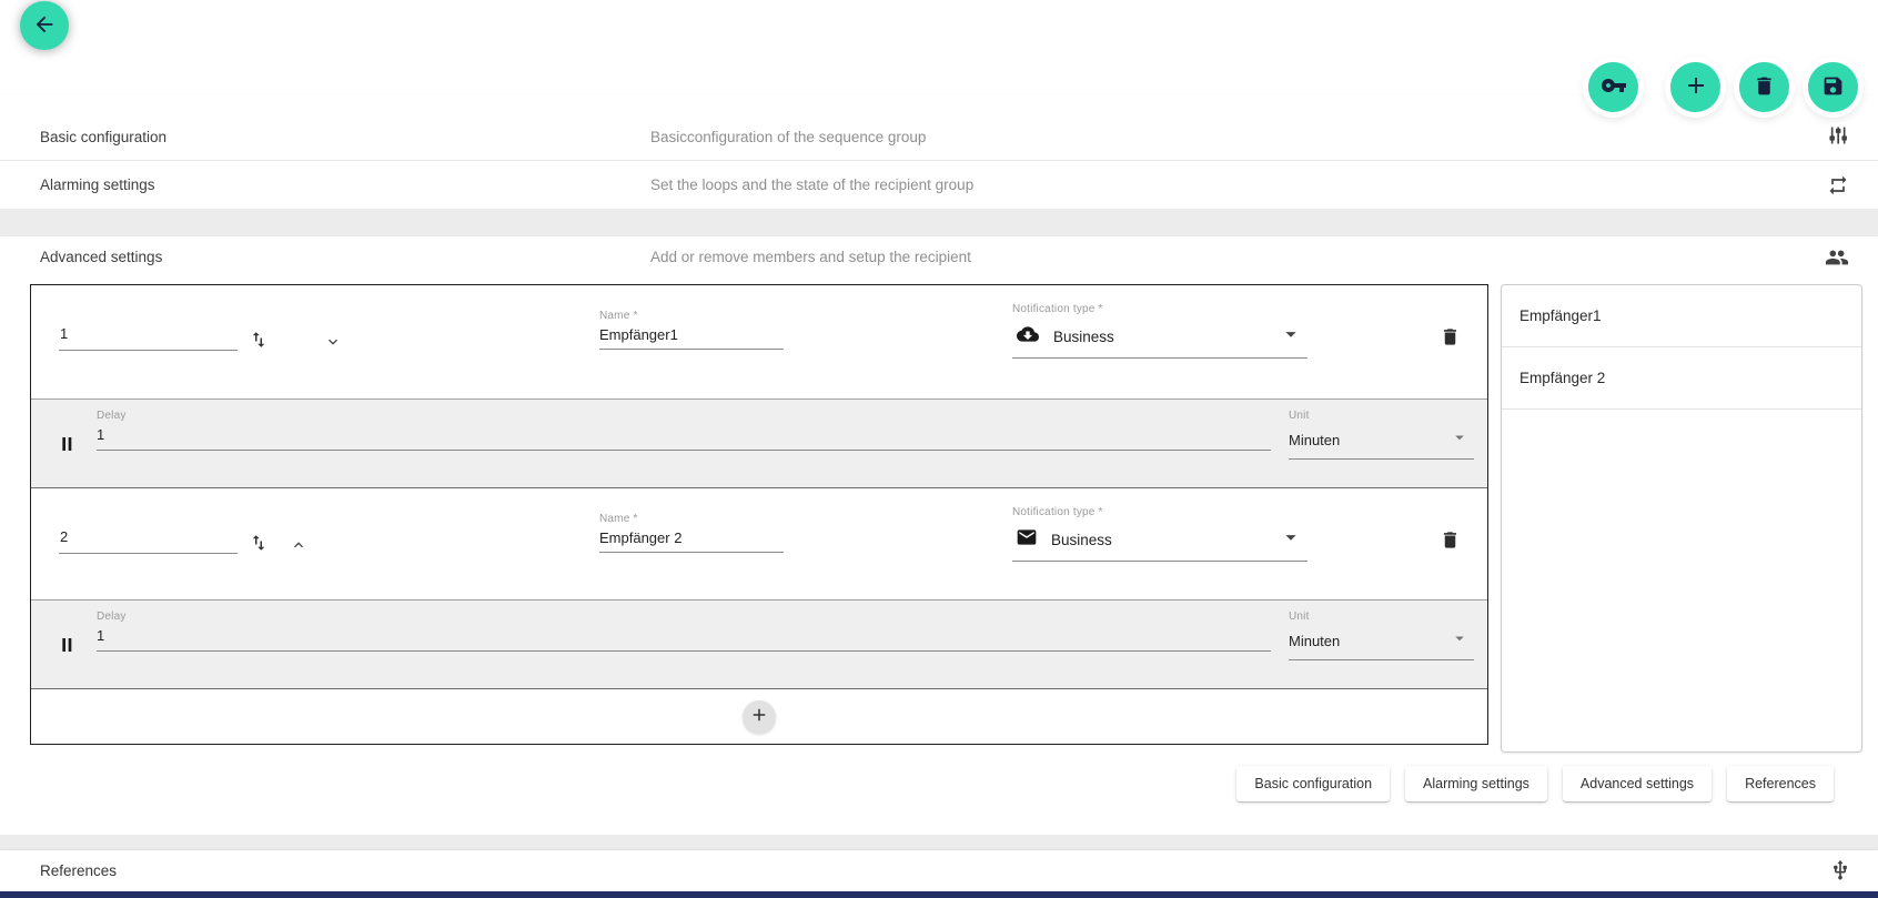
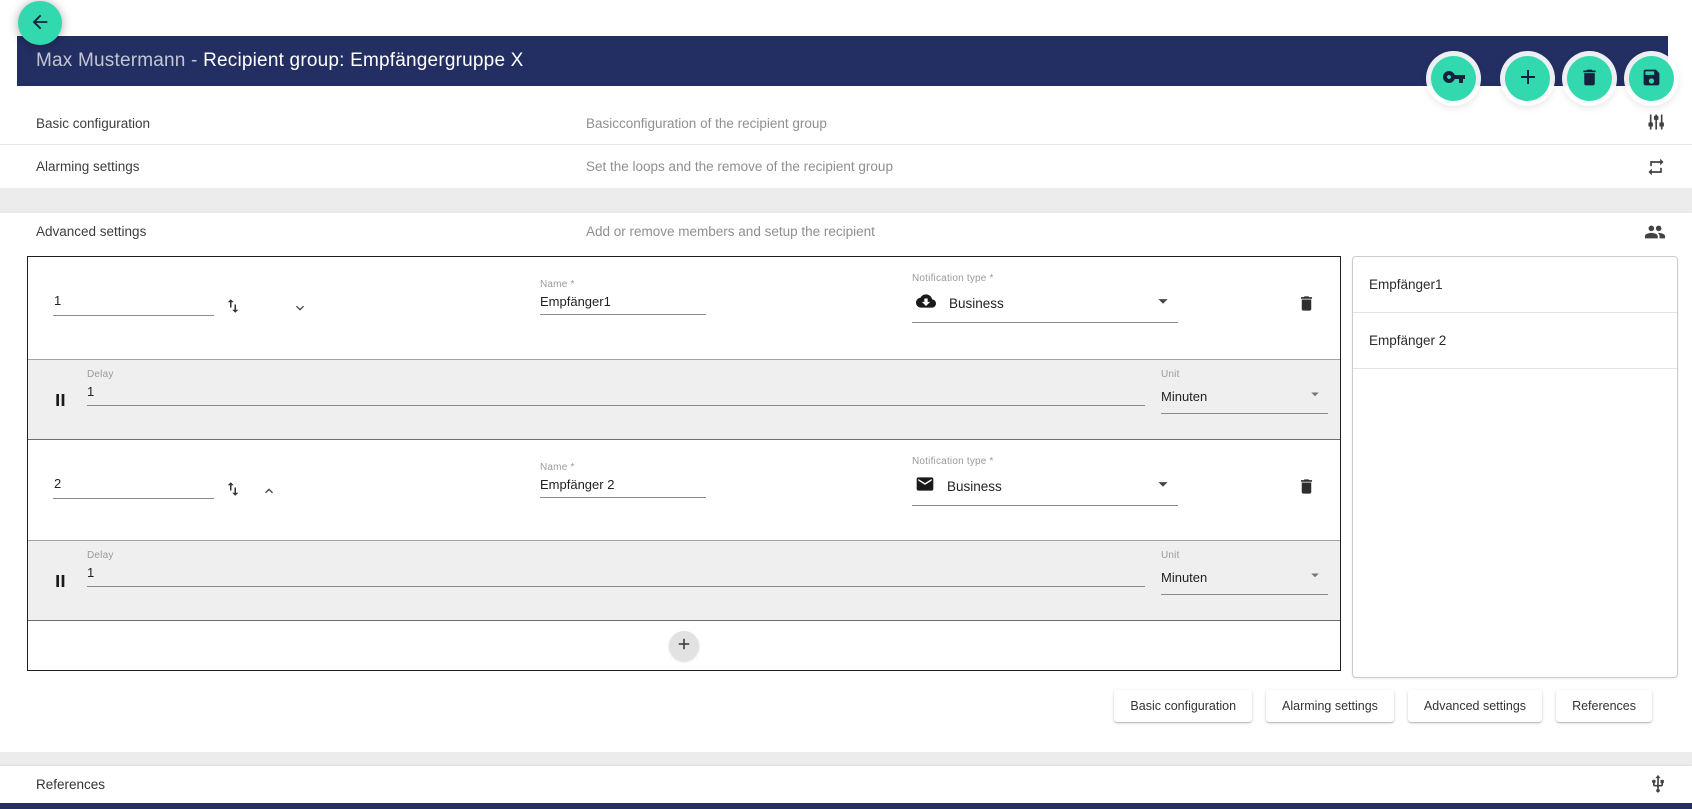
+ Max Mustermann - Recipient group: Empfängergruppe X
  Basic configuration
- Basicconfiguration of the sequence group
+ Basicconfiguration of the recipient group
  Alarming settings
- Set the loops and the state of the recipient group
+ Set the loops and the remove of the recipient group
  Advanced settings
  Add or remove members and setup the recipient
  1
  Name *
  Empfänger1
  Notification type *
  Business
  Delay
  1
  Unit
  Minuten
  2
  Name *
  Empfänger 2
  Notification type *
  Business
  Delay
  1
  Unit
  Minuten
  Empfänger1
  Empfänger 2
  Basic configuration
  Alarming settings
  Advanced settings
  References
  References
